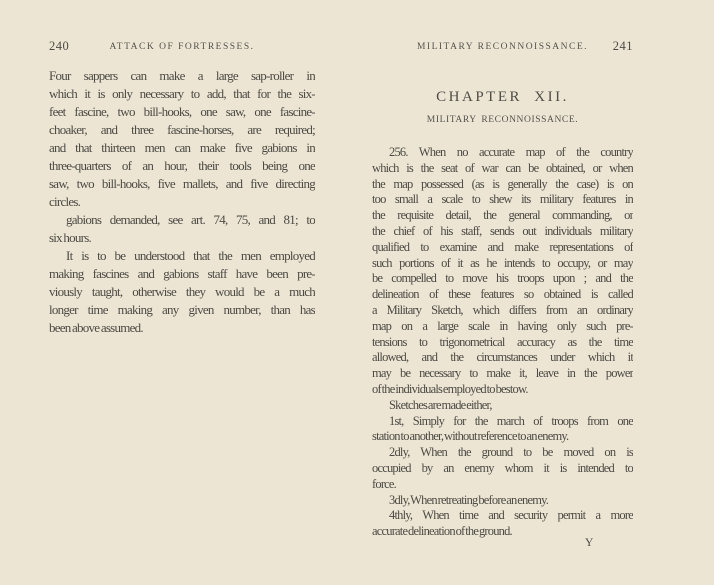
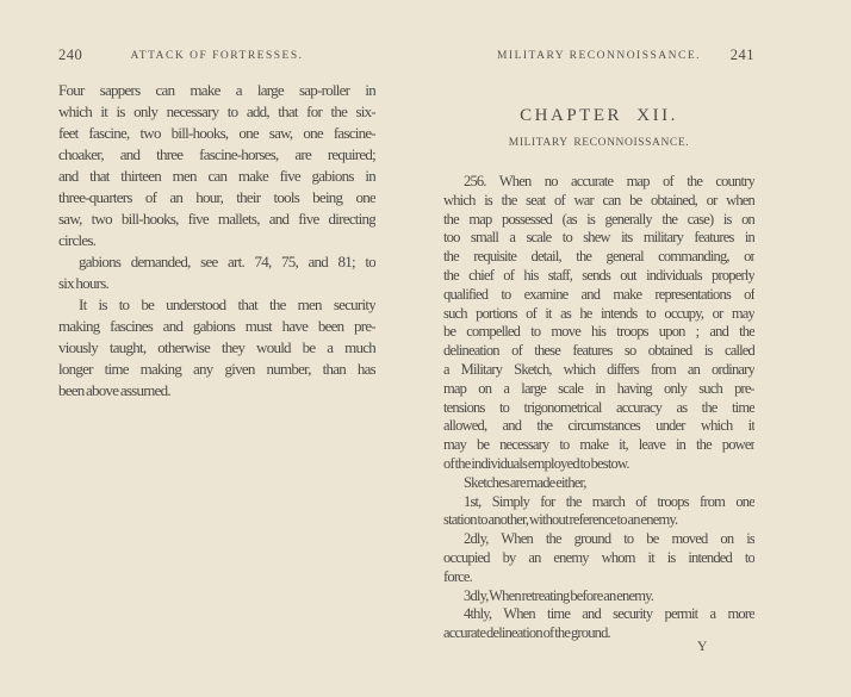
  240
  ATTACK OF FORTRESSES.
  Four sappers can make a large sap-roller in
  which it is only necessary to add, that for the six-
  feet fascine, two bill-hooks, one saw, one fascine-
  choaker, and three fascine-horses, are required;
  and that thirteen men can make five gabions in
  three-quarters of an hour, their tools being one
  saw, two bill-hooks, five mallets, and five directing
  circles.
  gabions demanded, see art. 74, 75, and 81; to
  six hours.
- It is to be understood that the men employed
+ It is to be understood that the men security
- making fascines and gabions staff have been pre-
+ making fascines and gabions must have been pre-
  viously taught, otherwise they would be a much
  longer time making any given number, than has
  been above assumed.
  MILITARY RECONNOISSANCE.
  241
  CHAPTER XII.
  MILITARY RECONNOISSANCE.
  256. When no accurate map of the country
  which is the seat of war can be obtained, or when
  the map possessed (as is generally the case) is on
  too small a scale to shew its military features in
  the requisite detail, the general commanding, or
- the chief of his staff, sends out individuals military
+ the chief of his staff, sends out individuals properly
  qualified to examine and make representations of
  such portions of it as he intends to occupy, or may
  be compelled to move his troops upon ; and the
  delineation of these features so obtained is called
  a Military Sketch, which differs from an ordinary
  map on a large scale in having only such pre-
  tensions to trigonometrical accuracy as the time
  allowed, and the circumstances under which it
  may be necessary to make it, leave in the power
  of the individuals employed to bestow.
  Sketches are made either,
  1st, Simply for the march of troops from one
  station to another, without reference to an enemy.
  2dly, When the ground to be moved on is
  occupied by an enemy whom it is intended to
  force.
  3dly, When retreating before an enemy.
  4thly, When time and security permit a more
  accurate delineation of the ground.
  Y
